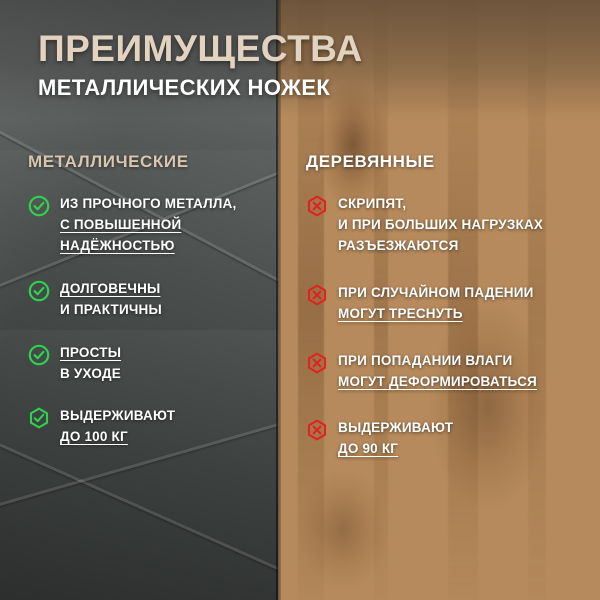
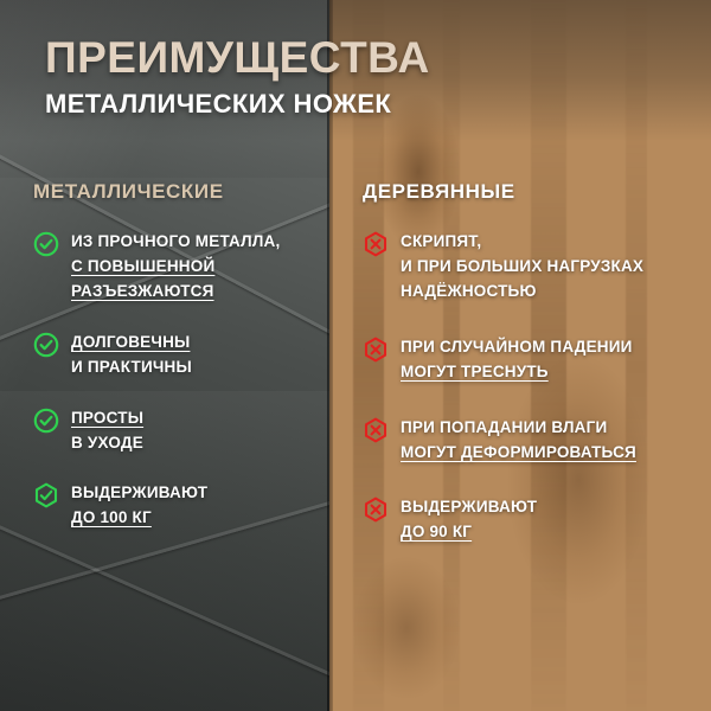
  ПРЕИМУЩЕСТВА
  МЕТАЛЛИЧЕСКИХ НОЖЕК
  МЕТАЛЛИЧЕСКИЕ
  ИЗ ПРОЧНОГО МЕТАЛЛА,
  С ПОВЫШЕННОЙ
- НАДЁЖНОСТЬЮ
+ РАЗЪЕЗЖАЮТСЯ
  ДОЛГОВЕЧНЫ
  И ПРАКТИЧНЫ
  ПРОСТЫ
  В УХОДЕ
  ВЫДЕРЖИВАЮТ
  ДО 100 КГ
  ДЕРЕВЯННЫЕ
  СКРИПЯТ,
  И ПРИ БОЛЬШИХ НАГРУЗКАХ
- РАЗЪЕЗЖАЮТСЯ
+ НАДЁЖНОСТЬЮ
  ПРИ СЛУЧАЙНОМ ПАДЕНИИ
  МОГУТ ТРЕСНУТЬ
  ПРИ ПОПАДАНИИ ВЛАГИ
  МОГУТ ДЕФОРМИРОВАТЬСЯ
  ВЫДЕРЖИВАЮТ
  ДО 90 КГ
